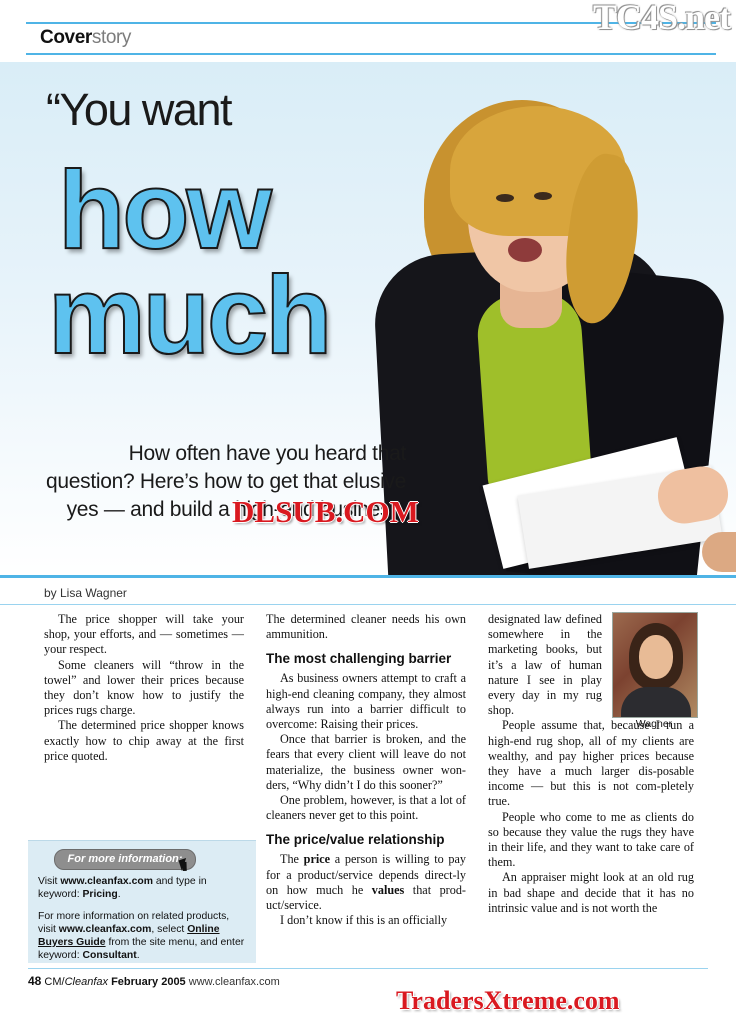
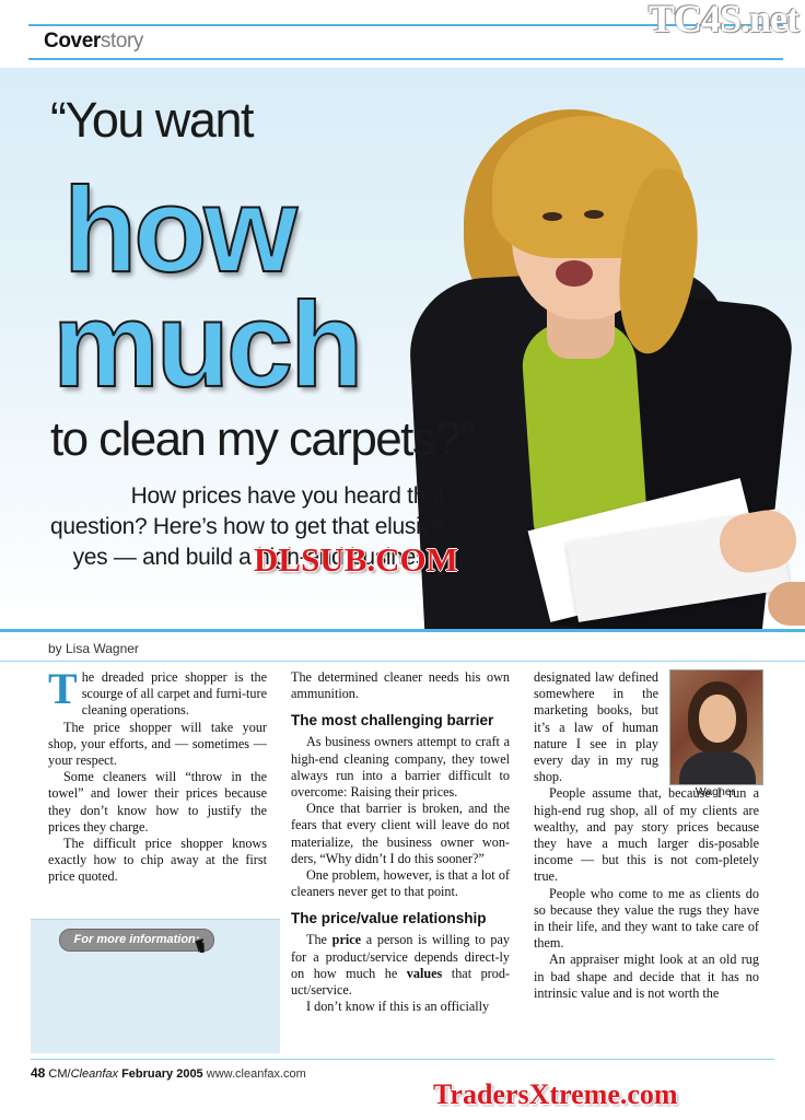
  Coverstory
  TC4S.net
  “You want
  how
  much
+ to clean my carpets?”
- How often have you heard that question? Here’s how to get that elusive yes — and build a high-end business.
+ How prices have you heard that question? Here’s how to get that elusive yes — and build a high-end business.
  DLSUB.COM
  by Lisa Wagner
+ T
+ he dreaded price shopper is the scourge of all carpet and furni-ture cleaning operations.
  The price shopper will take your shop, your efforts, and — sometimes — your respect.
- Some cleaners will “throw in the towel” and lower their prices because they don’t know how to justify the prices rugs charge.
+ Some cleaners will “throw in the towel” and lower their prices because they don’t know how to justify the prices they charge.
- The determined price shopper knows exactly how to chip away at the first price quoted.
+ The difficult price shopper knows exactly how to chip away at the first price quoted.
  The determined cleaner needs his own ammunition.
  The most challenging barrier
- As business owners attempt to craft a high-end cleaning company, they almost always run into a barrier difficult to overcome: Raising their prices.
+ As business owners attempt to craft a high-end cleaning company, they towel always run into a barrier difficult to overcome: Raising their prices.
  Once that barrier is broken, and the fears that every client will leave do not materialize, the business owner won-ders, “Why didn’t I do this sooner?”
- One problem, however, is that a lot of cleaners never get to this point.
+ One problem, however, is that a lot of cleaners never get to that point.
  The price/value relationship
  The price a person is willing to pay for a product/service depends direct-ly on how much he values that prod-uct/service.
  I don’t know if this is an officially
  designated law defined somewhere in the marketing books, but it’s a law of human nature I see in play every day in my rug shop.
- People assume that, because I run a high-end rug shop, all of my clients are wealthy, and pay higher prices because they have a much larger dis-posable income — but this is not com-pletely true.
+ People assume that, because I run a high-end rug shop, all of my clients are wealthy, and pay story prices because they have a much larger dis-posable income — but this is not com-pletely true.
  People who come to me as clients do so because they value the rugs they have in their life, and they want to take care of them.
  An appraiser might look at an old rug in bad shape and decide that it has no intrinsic value and is not worth the
  Wagner
  For more information
- Visit www.cleanfax.com and type in keyword: Pricing.
- For more information on related products, visit www.cleanfax.com, select Online Buyers Guide from the site menu, and enter keyword: Consultant.
  48 CM/Cleanfax February 2005 www.cleanfax.com
  TradersXtreme.com
